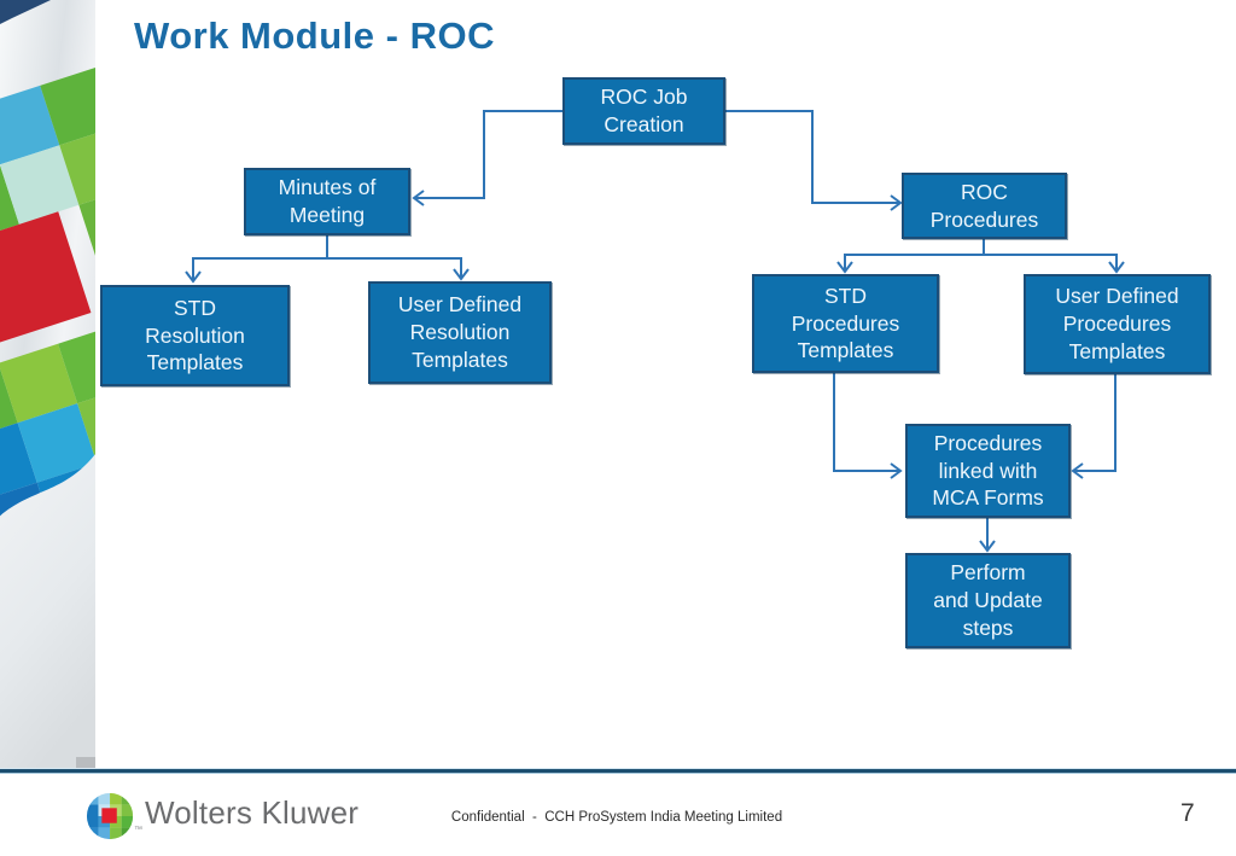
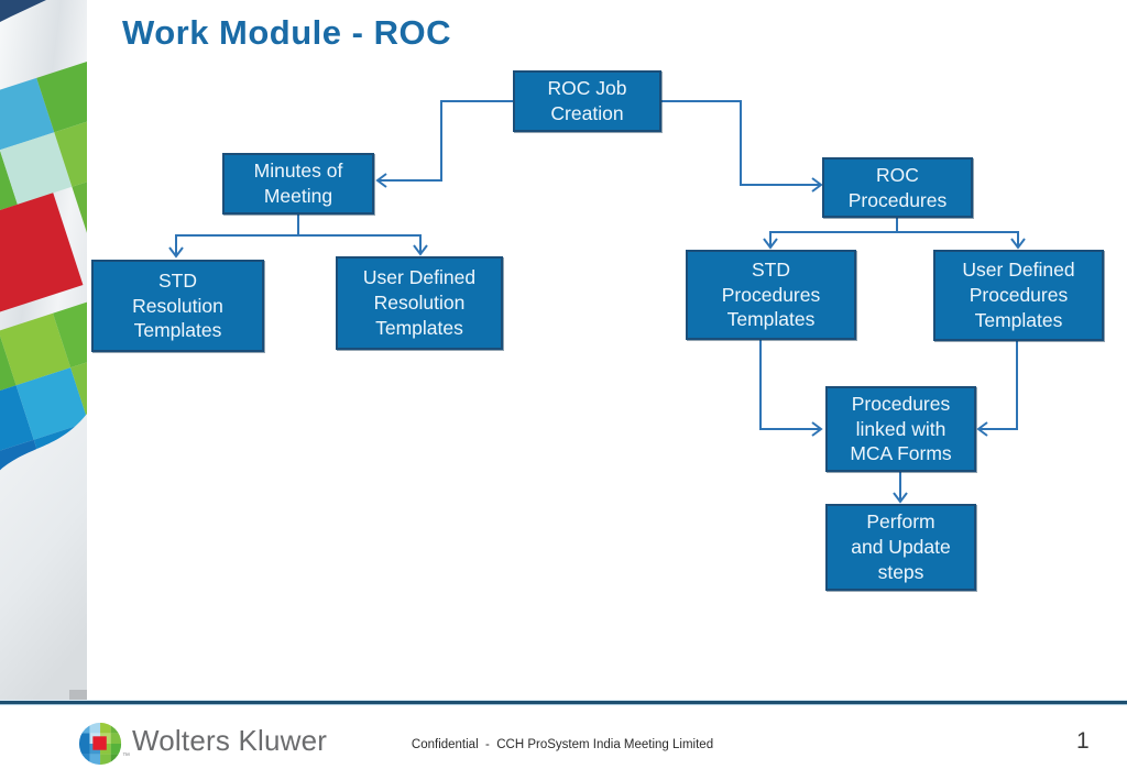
  Work Module - ROC
  ROC Job
  Creation
  Minutes of
  Meeting
  ROC
  Procedures
  STD
  Resolution
  Templates
  User Defined
  Resolution
  Templates
  STD
  Procedures
  Templates
  User Defined
  Procedures
  Templates
  Procedures
  linked with
  MCA Forms
  Perform
  and Update
  steps
  Wolters Kluwer
  Confidential - CCH ProSystem India Meeting Limited
- 7
+ 1
